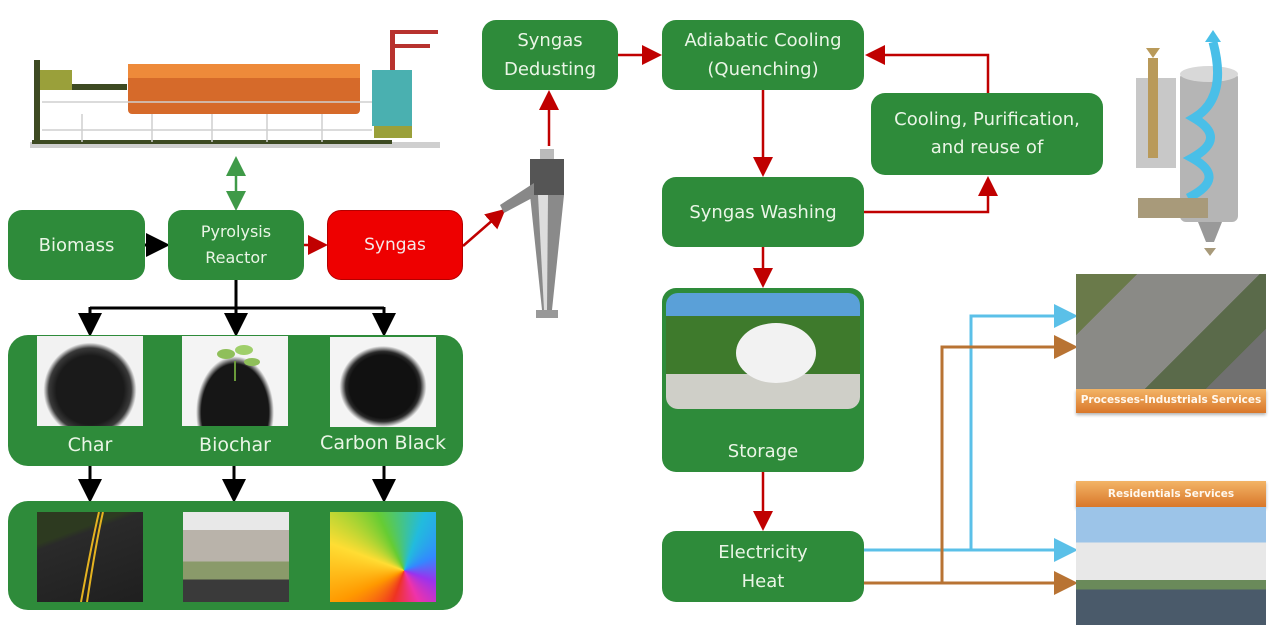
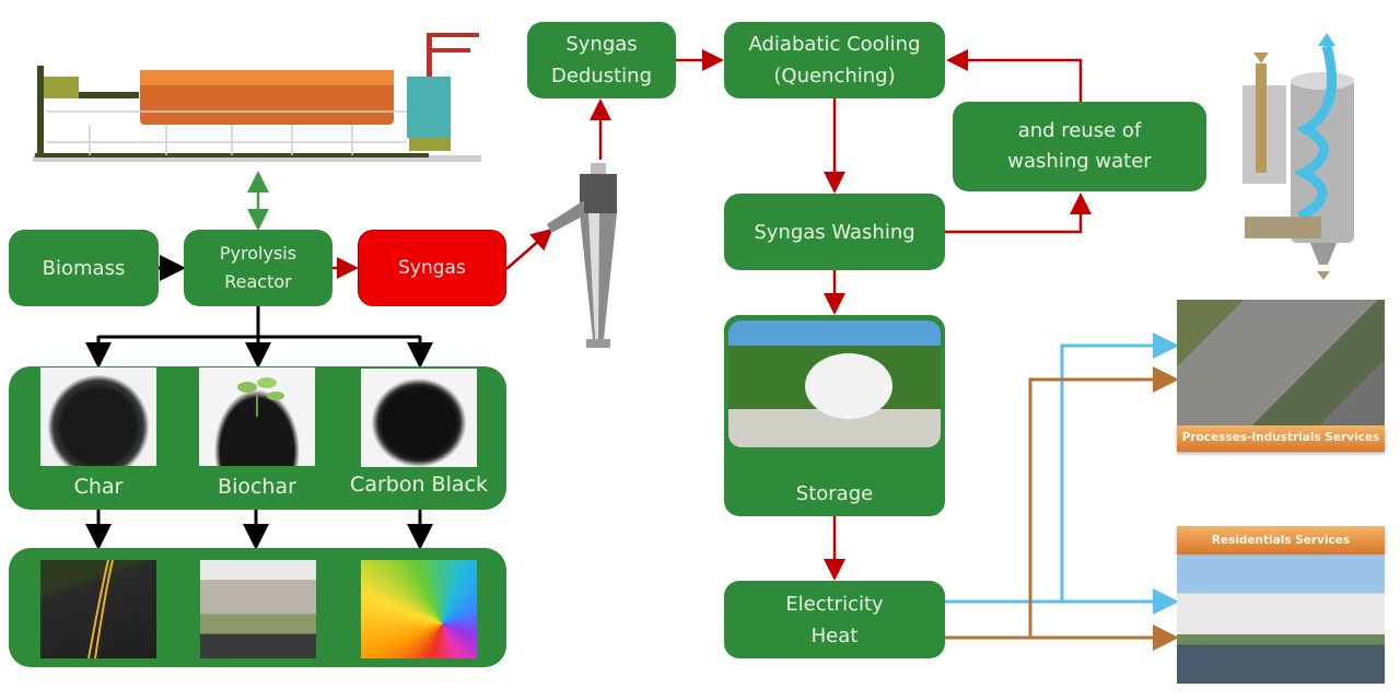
  Biomass
  Pyrolysis
  Reactor
  Syngas
  Char
  Biochar
  Carbon Black
  Syngas
  Dedusting
  Adiabatic Cooling
  (Quenching)
- Cooling, Purification,
  and reuse of
+ washing water
  Syngas Washing
  Storage
  Electricity
  Heat
  Processes-Industrials Services
  Residentials Services
